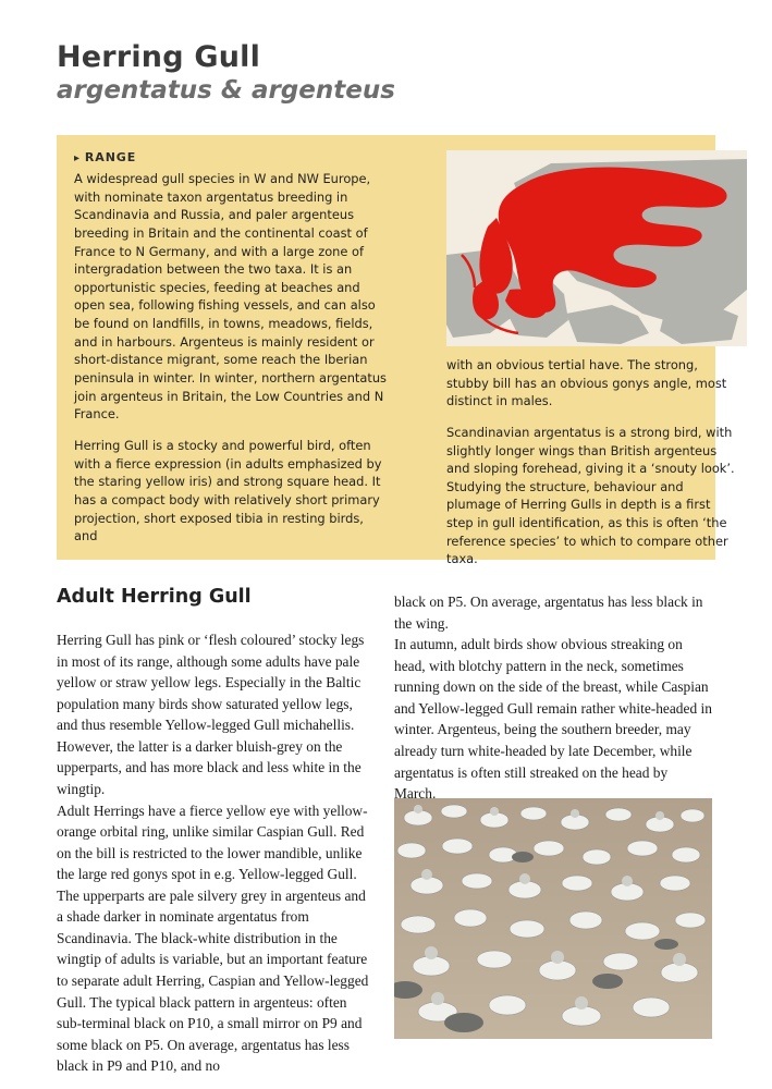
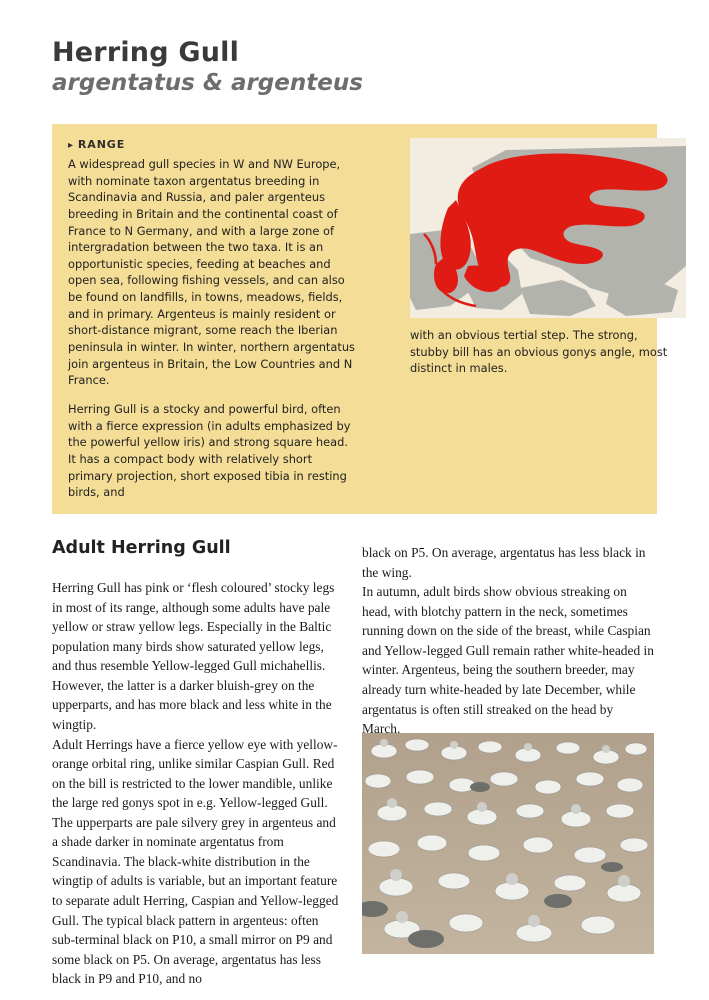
  Herring Gull
  argentatus & argenteus
  ▸ RANGE
- A widespread gull species in W and NW Europe, with nominate taxon argentatus breeding in Scandinavia and Russia, and paler argenteus breeding in Britain and the continental coast of France to N Germany, and with a large zone of intergradation between the two taxa. It is an opportunistic species, feeding at beaches and open sea, following fishing vessels, and can also be found on landfills, in towns, meadows, fields, and in harbours. Argenteus is mainly resident or short-distance migrant, some reach the Iberian peninsula in winter. In winter, northern argentatus join argenteus in Britain, the Low Countries and N France.
+ A widespread gull species in W and NW Europe, with nominate taxon argentatus breeding in Scandinavia and Russia, and paler argenteus breeding in Britain and the continental coast of France to N Germany, and with a large zone of intergradation between the two taxa. It is an opportunistic species, feeding at beaches and open sea, following fishing vessels, and can also be found on landfills, in towns, meadows, fields, and in primary. Argenteus is mainly resident or short-distance migrant, some reach the Iberian peninsula in winter. In winter, northern argentatus join argenteus in Britain, the Low Countries and N France.
- Herring Gull is a stocky and powerful bird, often with a fierce expression (in adults emphasized by the staring yellow iris) and strong square head. It has a compact body with relatively short primary projection, short exposed tibia in resting birds, and
+ Herring Gull is a stocky and powerful bird, often with a fierce expression (in adults emphasized by the powerful yellow iris) and strong square head. It has a compact body with relatively short primary projection, short exposed tibia in resting birds, and
- with an obvious tertial have. The strong, stubby bill has an obvious gonys angle, most distinct in males.
+ with an obvious tertial step. The strong, stubby bill has an obvious gonys angle, most distinct in males.
- Scandinavian argentatus is a strong bird, with slightly longer wings than British argenteus and sloping forehead, giving it a ‘snouty look’. Studying the structure, behaviour and plumage of Herring Gulls in depth is a first step in gull identification, as this is often ‘the reference species’ to which to compare other taxa.
  Adult Herring Gull
  Herring Gull has pink or ‘flesh coloured’ stocky legs in most of its range, although some adults have pale yellow or straw yellow legs. Especially in the Baltic population many birds show saturated yellow legs, and thus resemble Yellow-legged Gull michahellis. However, the latter is a darker bluish-grey on the upperparts, and has more black and less white in the wingtip.
  Adult Herrings have a fierce yellow eye with yellow-orange orbital ring, unlike similar Caspian Gull. Red on the bill is restricted to the lower mandible, unlike the large red gonys spot in e.g. Yellow-legged Gull. The upperparts are pale silvery grey in argenteus and a shade darker in nominate argentatus from Scandinavia. The black-white distribution in the wingtip of adults is variable, but an important feature to separate adult Herring, Caspian and Yellow-legged Gull. The typical black pattern in argenteus: often sub-terminal black on P10, a small mirror on P9 and some black on P5. On average, argentatus has less black in P9 and P10, and no
  black on P5. On average, argentatus has less black in the wing.
  In autumn, adult birds show obvious streaking on head, with blotchy pattern in the neck, sometimes running down on the side of the breast, while Caspian and Yellow-legged Gull remain rather white-headed in winter. Argenteus, being the southern breeder, may already turn white-headed by late December, while argentatus is often still streaked on the head by March.
